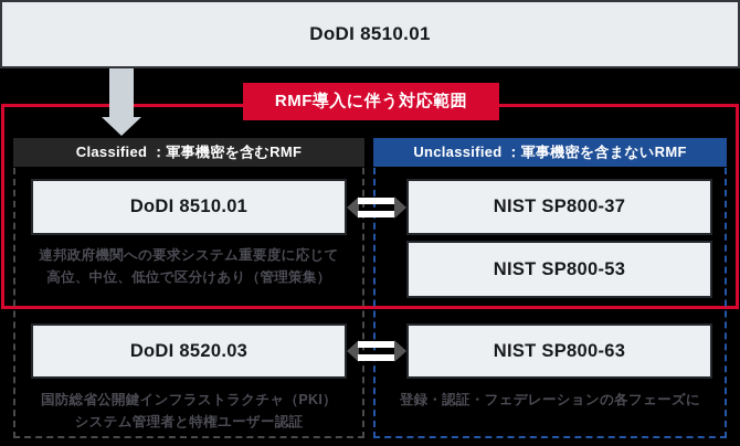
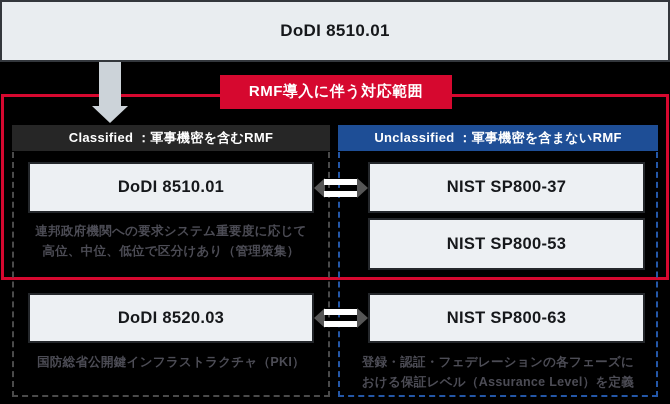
  DoDI 8510.01
  RMF導入に伴う対応範囲
  Classified ：軍事機密を含むRMF
  Unclassified ：軍事機密を含まないRMF
  DoDI 8510.01
  NIST SP800-37
  NIST SP800-53
  DoDI 8520.03
  NIST SP800-63
  連邦政府機関への要求システム重要度に応じて
  高位、中位、低位で区分けあり（管理策集）
  国防総省公開鍵インフラストラクチャ（PKI）
- システム管理者と特権ユーザー認証
  登録・認証・フェデレーションの各フェーズに
+ おける保証レベル（Assurance Level）を定義
